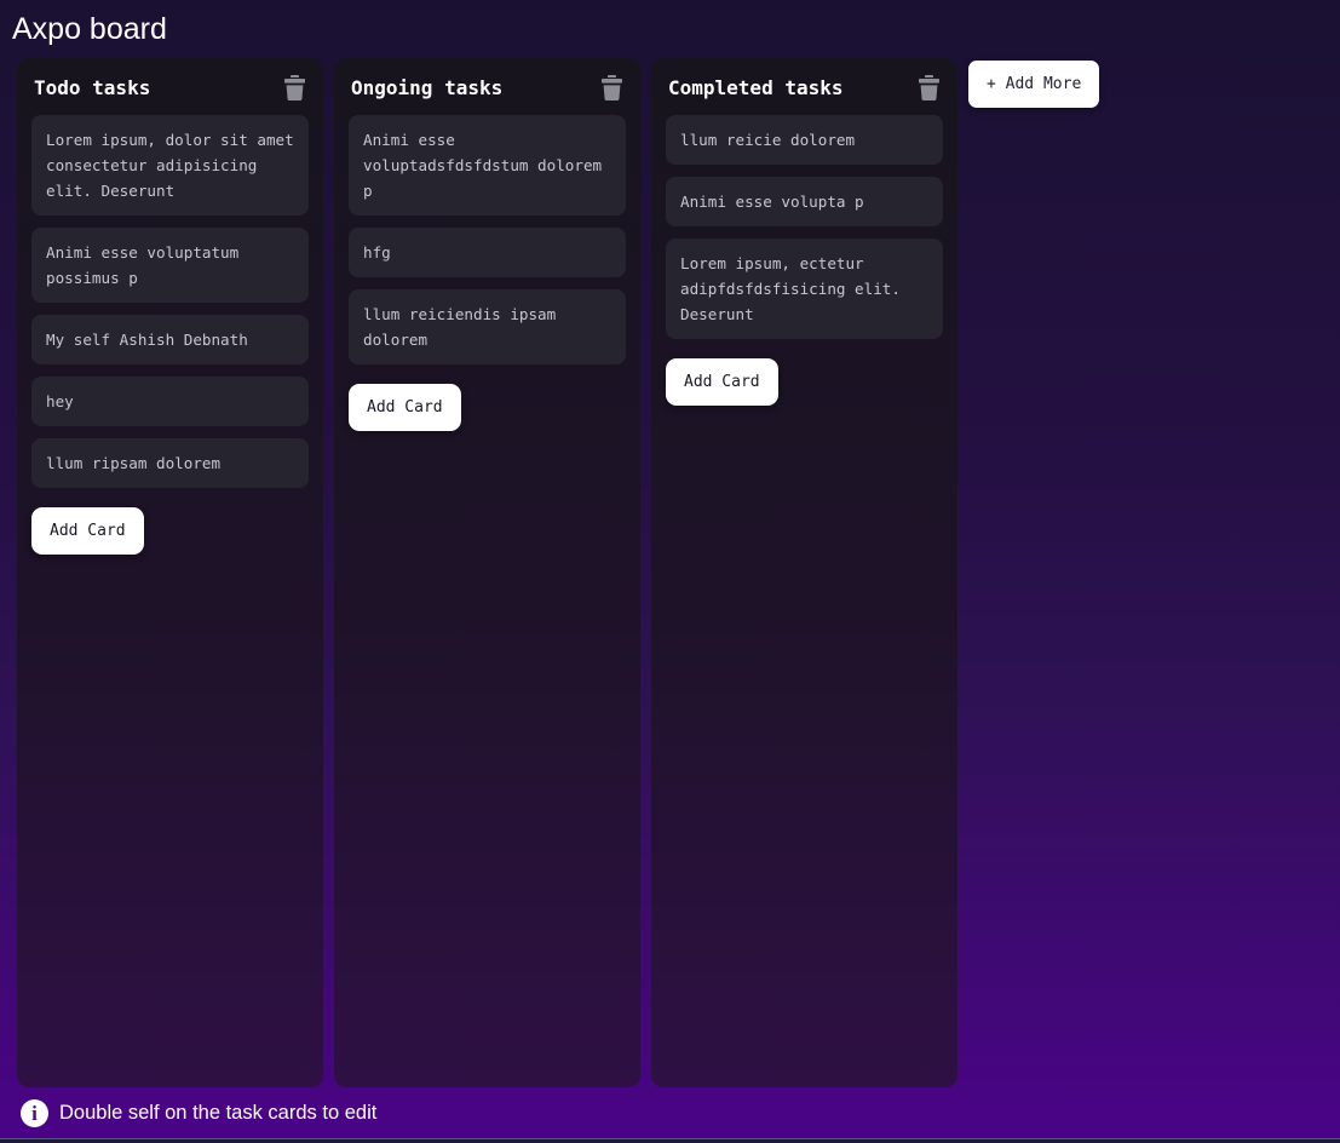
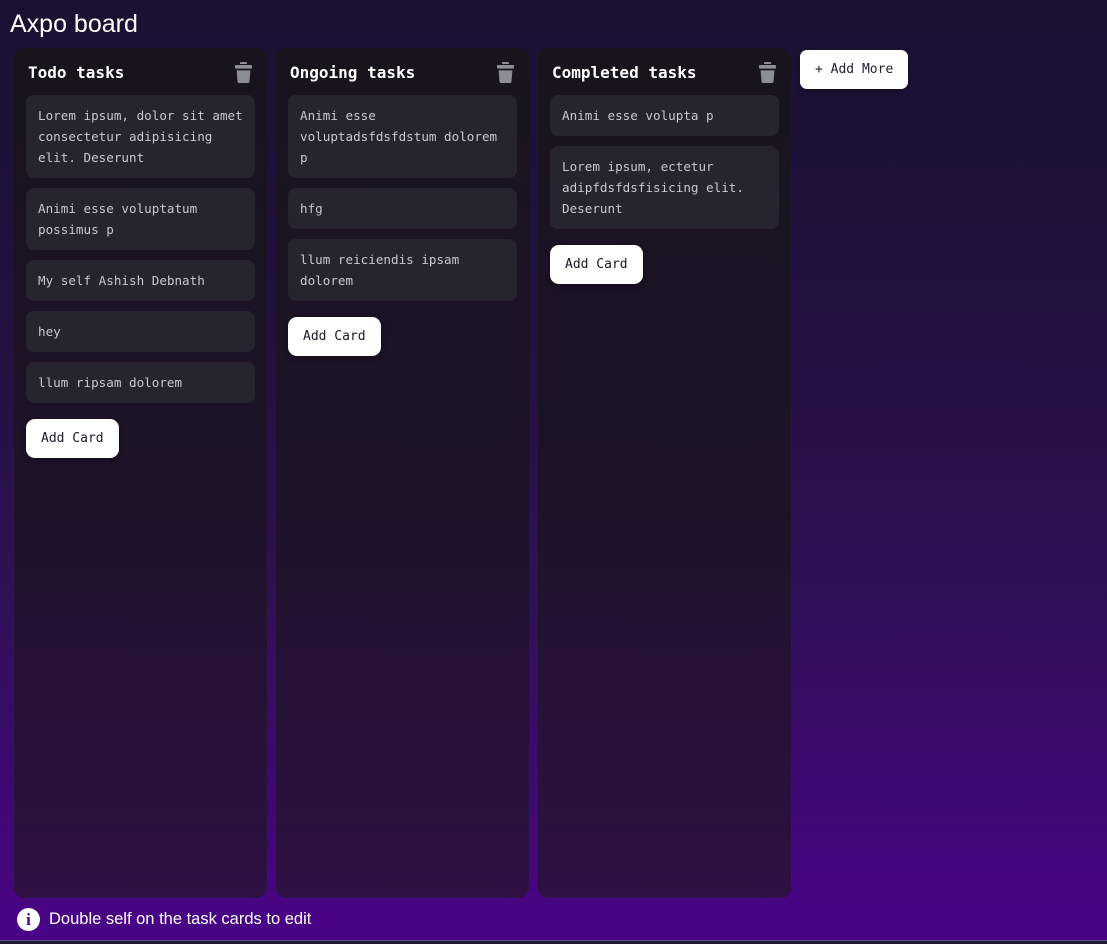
  Axpo board
  Todo tasks
  Lorem ipsum, dolor sit amet consectetur adipisicing elit. Deserunt
  Animi esse voluptatum possimus p
  My self Ashish Debnath
  hey
  llum ripsam dolorem
  Add Card
  Ongoing tasks
  Animi esse voluptadsfdsfdstum dolorem p
  hfg
  llum reiciendis ipsam dolorem
  Add Card
  Completed tasks
- llum reicie dolorem
  Animi esse volupta p
  Lorem ipsum, ectetur adipfdsfdsfisicing elit. Deserunt
  Add Card
  + Add More
  i
  Double self on the task cards to edit
